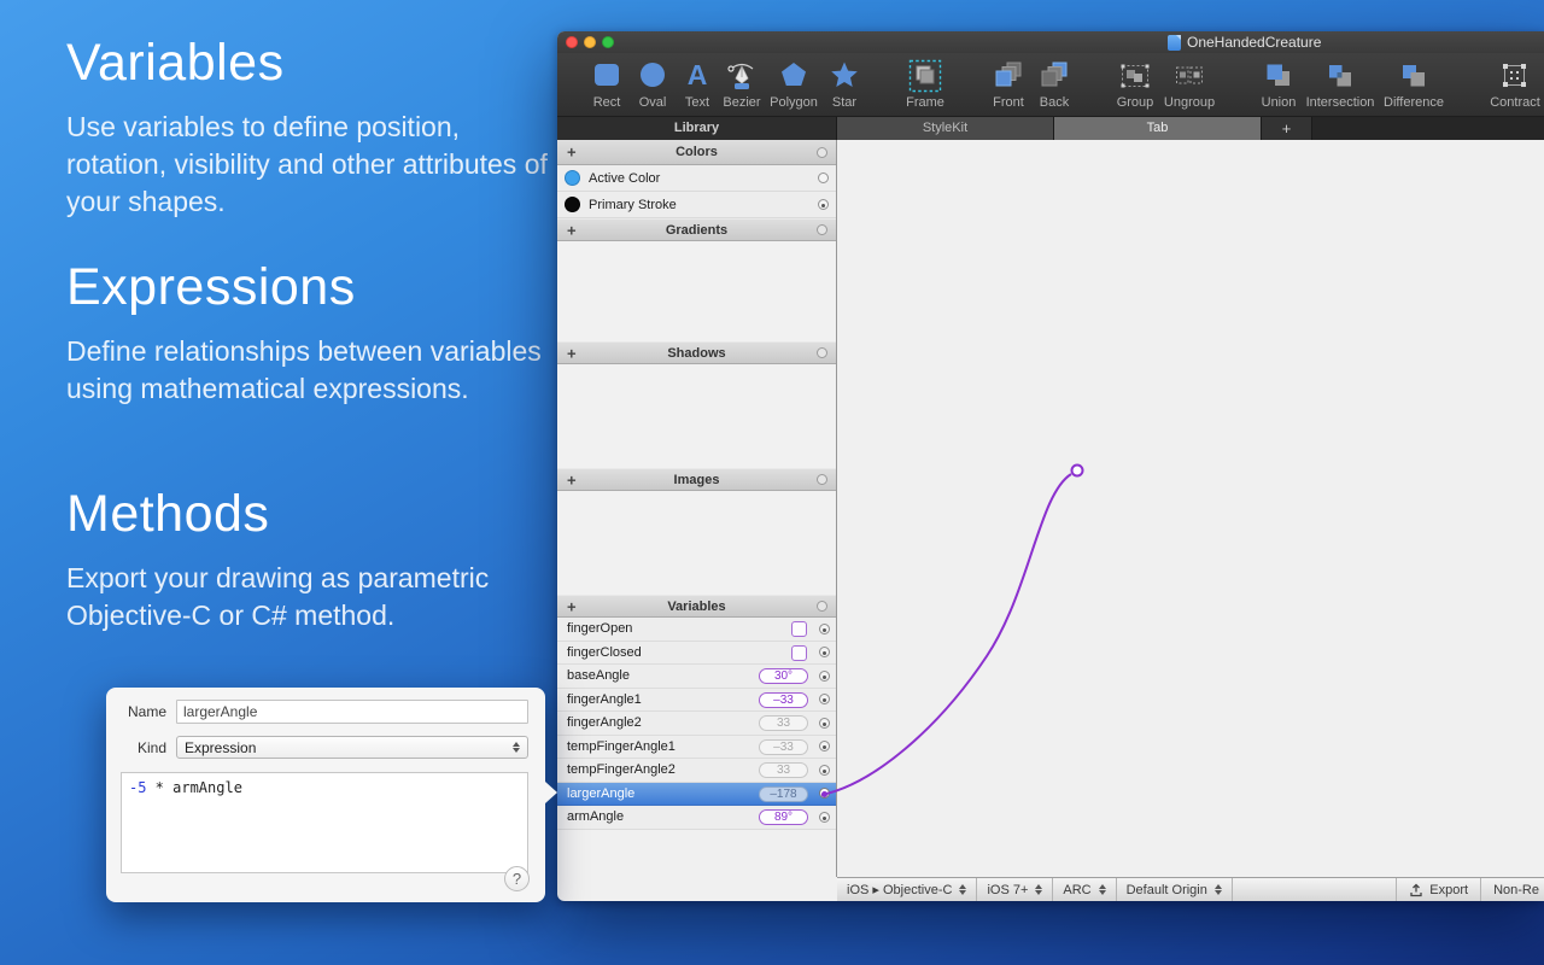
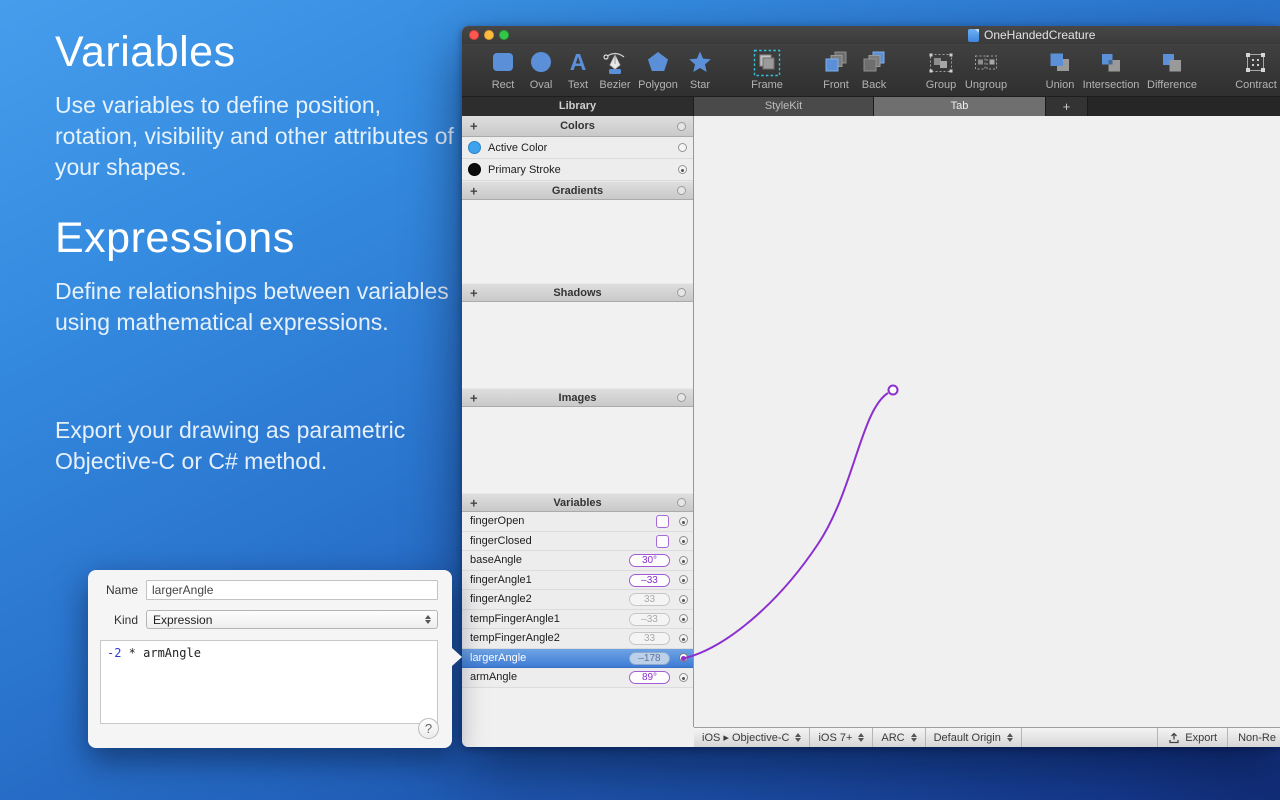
  Variables
  Use variables to define position, rotation, visibility and other attributes of your shapes.
  Expressions
  Define relationships between variables using mathematical expressions.
- Methods
  Export your drawing as parametric Objective-C or C# method.
  OneHandedCreature
  Rect
  Oval
  A
  Text
  Bezier
  Polygon
  Star
  Frame
  Front
  Back
  Group
  Ungroup
  Union
  Intersection
  Difference
  Contract
  Library
  StyleKit
  Tab
  +
  +
  Colors
  Active Color
  Primary Stroke
  +
  Gradients
  +
  Shadows
  +
  Images
  +
  Variables
  fingerOpen
  fingerClosed
  baseAngle
  30°
  fingerAngle1
  –33
  fingerAngle2
  33
  tempFingerAngle1
  –33
  tempFingerAngle2
  33
  largerAngle
  –178
  armAngle
  89°
  iOS ▸ Objective-C
  iOS 7+
  ARC
  Default Origin
  Export
  Non-Re
  Name
  largerAngle
  Kind
  Expression
- -5 * armAngle
+ -2 * armAngle
  ?
